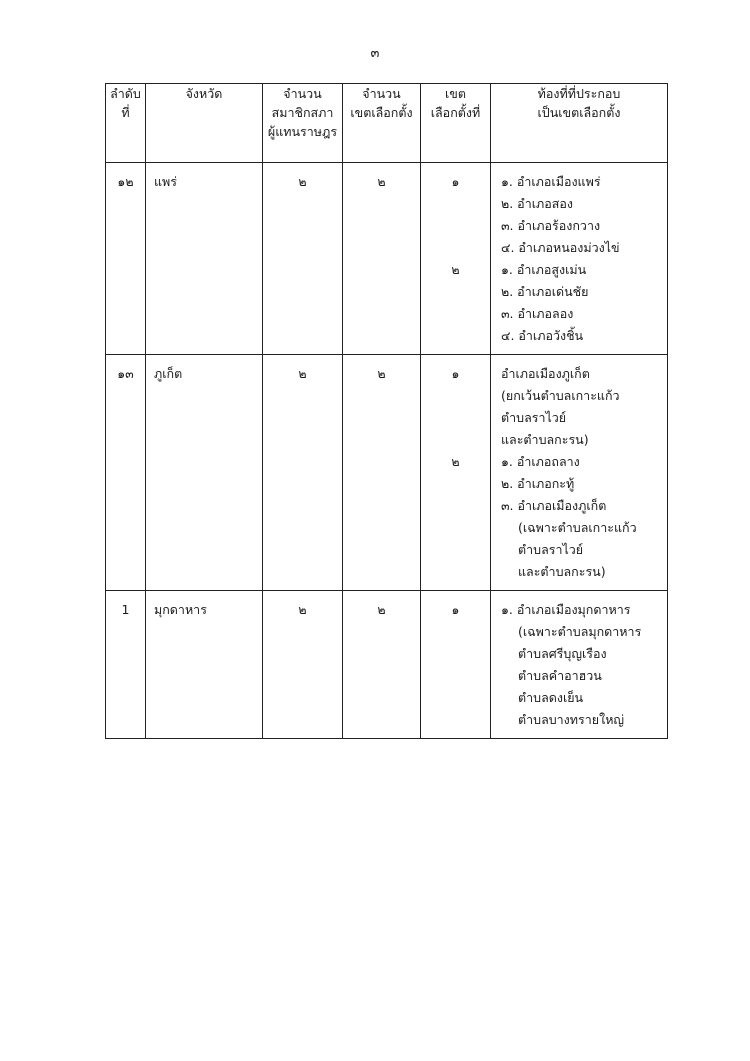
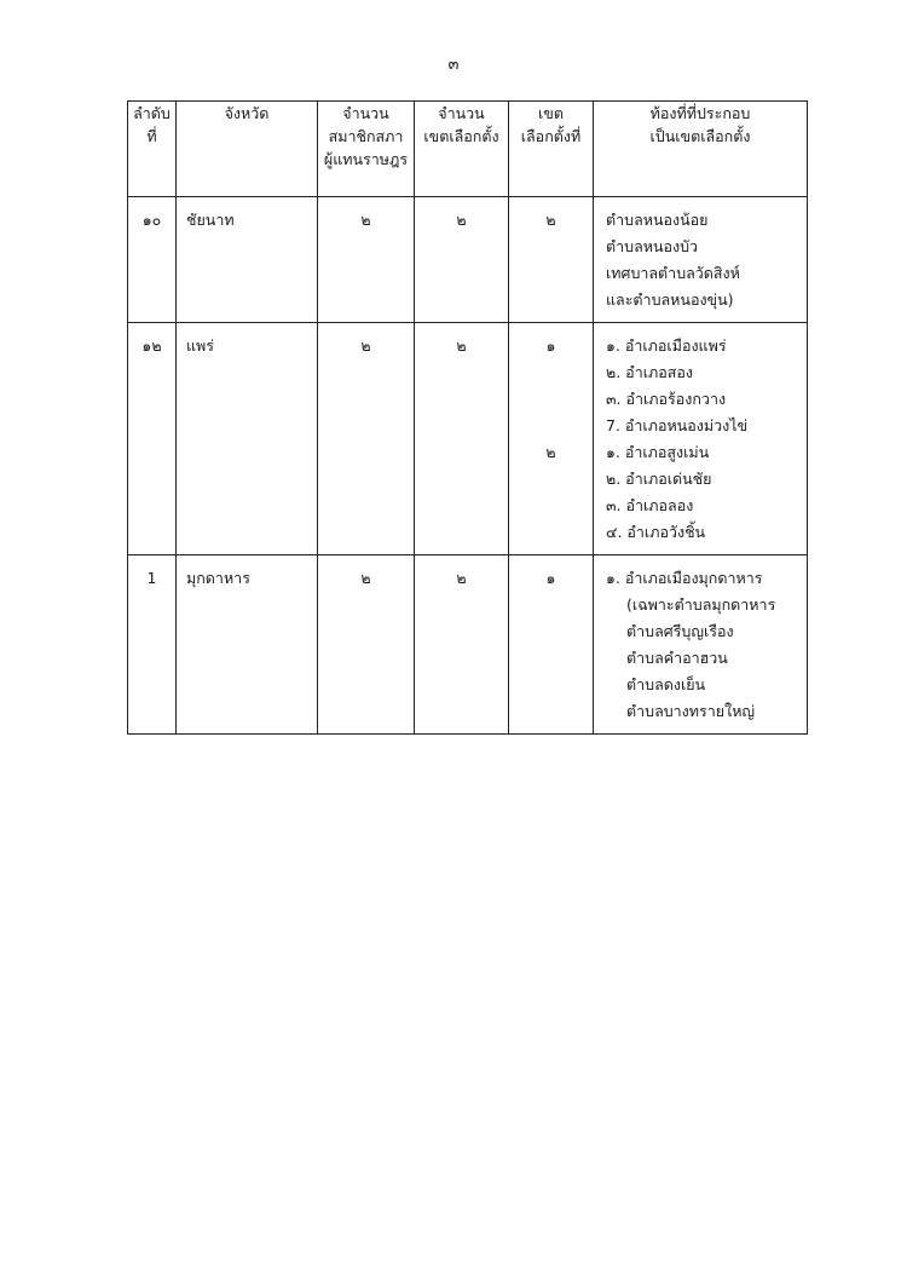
  ๓
  ลำดับที่	จังหวัด	จำนวนสมาชิกสภาผู้แทนราษฎร	จำนวนเขตเลือกตั้ง	เขตเลือกตั้งที่	ท้องที่ที่ประกอบเป็นเขตเลือกตั้ง
+ ๑๐	ชัยนาท	๒	๒	๒	ตำบลหนองน้อยตำบลหนองบัวเทศบาลตำบลวัดสิงห์และตำบลหนองขุ่น)
- ๑๒	แพร่	๒	๒	๑ ๒	๑. อำเภอเมืองแพร่๒. อำเภอสอง๓. อำเภอร้องกวาง๔. อำเภอหนองม่วงไข่๑. อำเภอสูงเม่น๒. อำเภอเด่นชัย๓. อำเภอลอง๔. อำเภอวังชิ้น
+ ๑๒	แพร่	๒	๒	๑ ๒	๑. อำเภอเมืองแพร่๒. อำเภอสอง๓. อำเภอร้องกวาง7. อำเภอหนองม่วงไข่๑. อำเภอสูงเม่น๒. อำเภอเด่นชัย๓. อำเภอลอง๔. อำเภอวังชิ้น
- ๑๓	ภูเก็ต	๒	๒	๑ ๒	อำเภอเมืองภูเก็ต(ยกเว้นตำบลเกาะแก้วตำบลราไวย์และตำบลกะรน)๑. อำเภอถลาง๒. อำเภอกะทู้๓. อำเภอเมืองภูเก็ต(เฉพาะตำบลเกาะแก้วตำบลราไวย์และตำบลกะรน)
  1	มุกดาหาร	๒	๒	๑	๑. อำเภอเมืองมุกดาหาร(เฉพาะตำบลมุกดาหารตำบลศรีบุญเรืองตำบลคำอาฮวนตำบลดงเย็นตำบลบางทรายใหญ่
